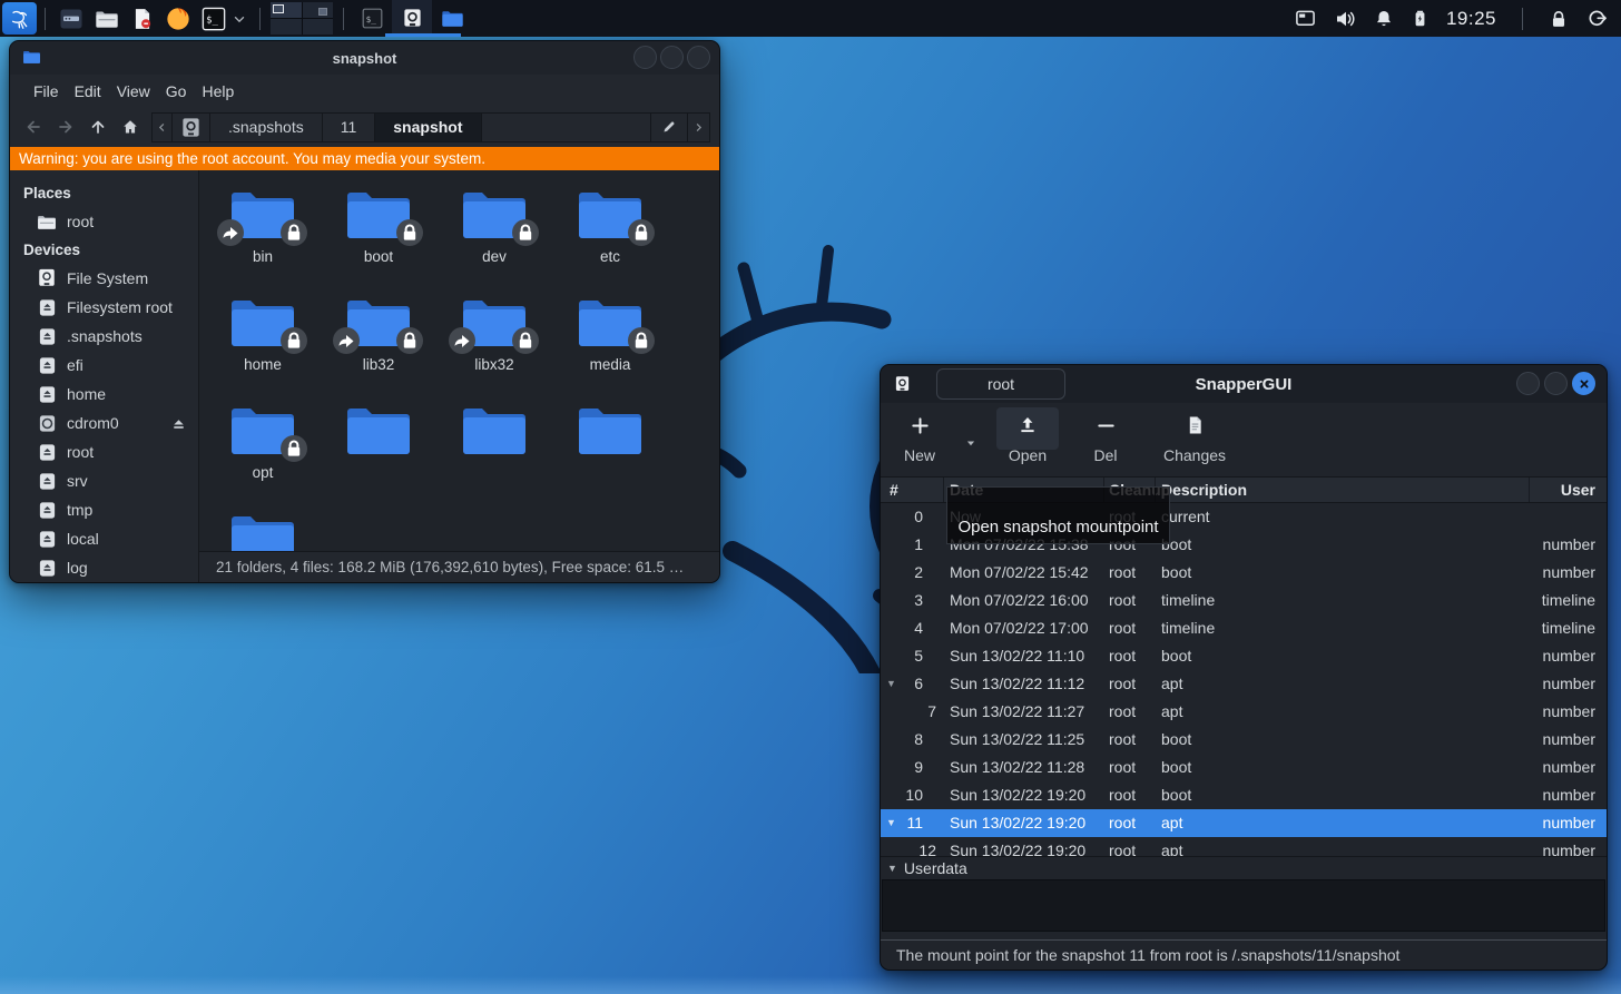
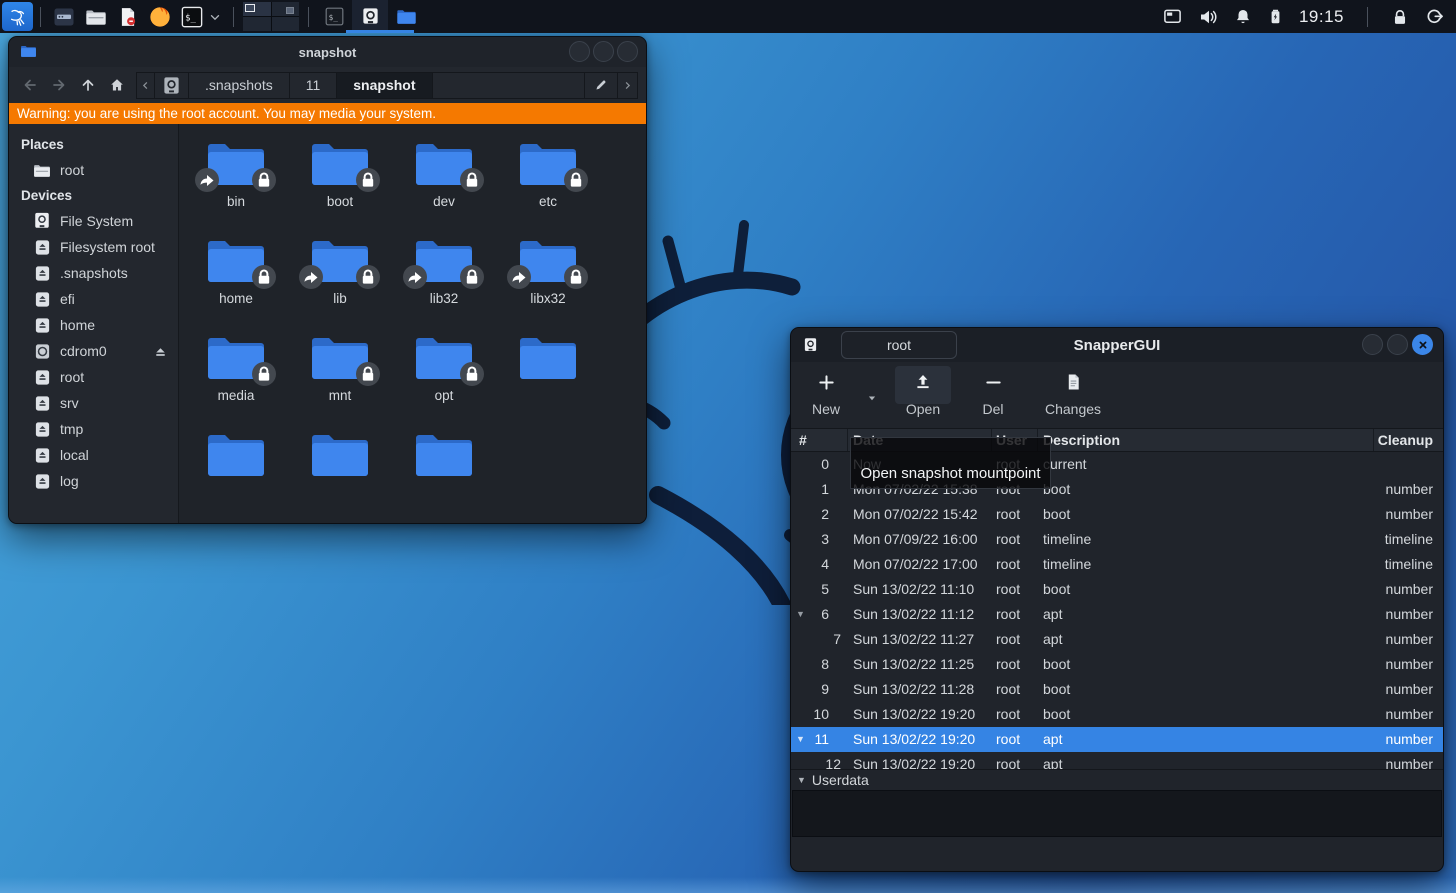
  $_
  $_
- 19:25
+ 19:15
  snapshot
- File
- Edit
- View
- Go
- Help
  .snapshots
  11
  snapshot
  Warning: you are using the root account. You may media your system.
  Places
  root
  Devices
  File System
  Filesystem root
  .snapshots
  efi
  home
  cdrom0
  root
  srv
  tmp
  local
  log
  bin
  boot
  dev
  etc
  home
+ lib
  lib32
  libx32
  media
+ mnt
  opt
- 21 folders, 4 files: 168.2 MiB (176,392,610 bytes), Free space: 61.5 …
  root
  SnapperGUI
  New
  Open
  Del
  Changes
  Open snapshot mountpoint
  #
  Date
- Cleanup
+ User
  Description
- User
+ Cleanup
  0
  Now
  root
  current
  1
  Mon 07/02/22 15:38
  root
  boot
  number
  2
  Mon 07/02/22 15:42
  root
  boot
  number
  3
- Mon 07/02/22 16:00
+ Mon 07/09/22 16:00
  root
  timeline
  timeline
  4
  Mon 07/02/22 17:00
  root
  timeline
  timeline
  5
  Sun 13/02/22 11:10
  root
  boot
  number
  ▼
  6
  Sun 13/02/22 11:12
  root
  apt
  number
  7
  Sun 13/02/22 11:27
  root
  apt
  number
  8
  Sun 13/02/22 11:25
  root
  boot
  number
  9
  Sun 13/02/22 11:28
  root
  boot
  number
  10
  Sun 13/02/22 19:20
  root
  boot
  number
  ▼
  11
  Sun 13/02/22 19:20
  root
  apt
  number
  12
  Sun 13/02/22 19:20
  root
  apt
  number
  ▼
  Userdata
- The mount point for the snapshot 11 from root is /.snapshots/11/snapshot
